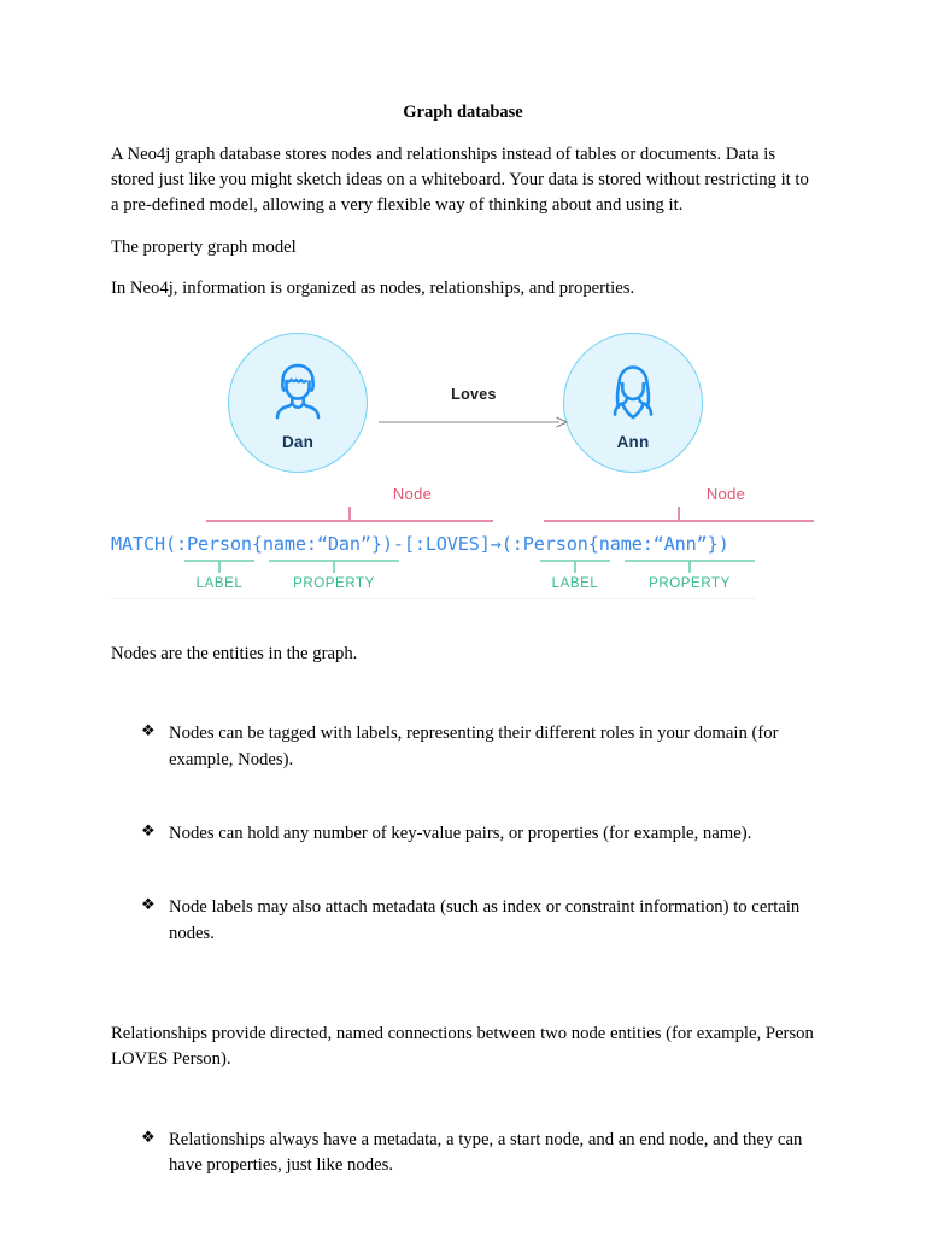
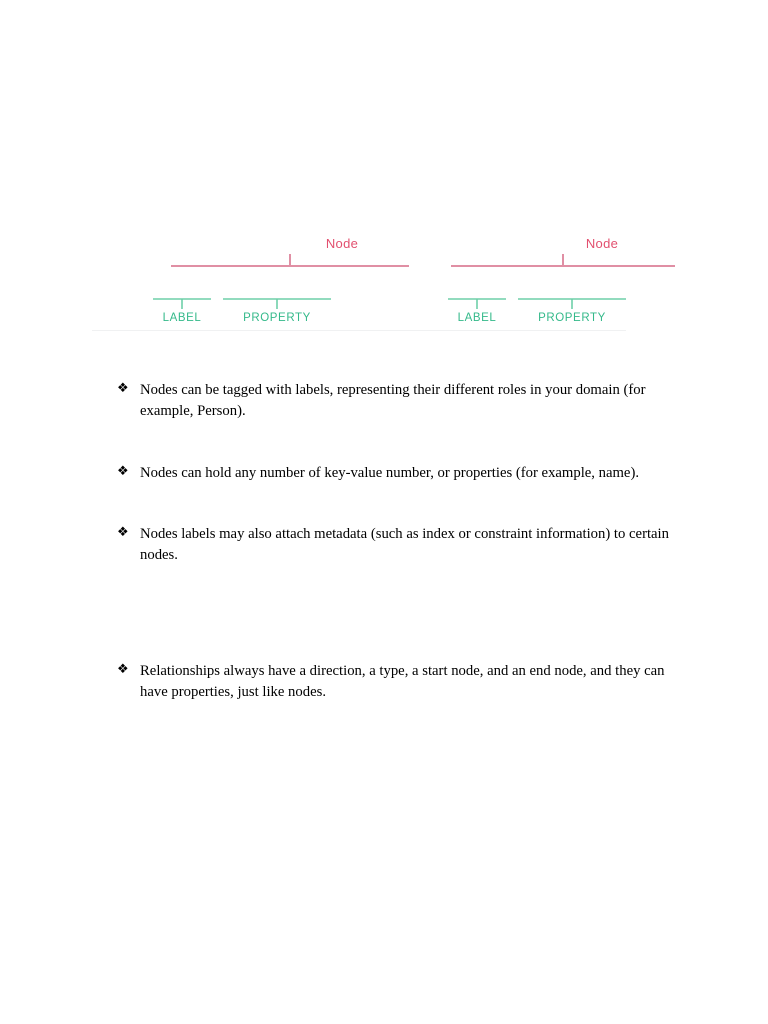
- Graph database
- A Neo4j graph database stores nodes and relationships instead of tables or documents. Data is stored just like you might sketch ideas on a whiteboard. Your data is stored without restricting it to a pre-defined model, allowing a very flexible way of thinking about and using it.
- The property graph model
- In Neo4j, information is organized as nodes, relationships, and properties.
- Dan
- Ann
- Loves
  Node
  Node
- MATCH(:Person{name:“Dan”})-[:LOVES]→(:Person{name:“Ann”})
  LABEL
  PROPERTY
  LABEL
  PROPERTY
- Nodes are the entities in the graph.
  ❖
- Nodes can be tagged with labels, representing their different roles in your domain (for example, Nodes).
+ Nodes can be tagged with labels, representing their different roles in your domain (for example, Person).
  ❖
- Nodes can hold any number of key-value pairs, or properties (for example, name).
+ Nodes can hold any number of key-value number, or properties (for example, name).
  ❖
- Node labels may also attach metadata (such as index or constraint information) to certain nodes.
+ Nodes labels may also attach metadata (such as index or constraint information) to certain nodes.
- Relationships provide directed, named connections between two node entities (for example, Person LOVES Person).
  ❖
- Relationships always have a metadata, a type, a start node, and an end node, and they can have properties, just like nodes.
+ Relationships always have a direction, a type, a start node, and an end node, and they can have properties, just like nodes.
